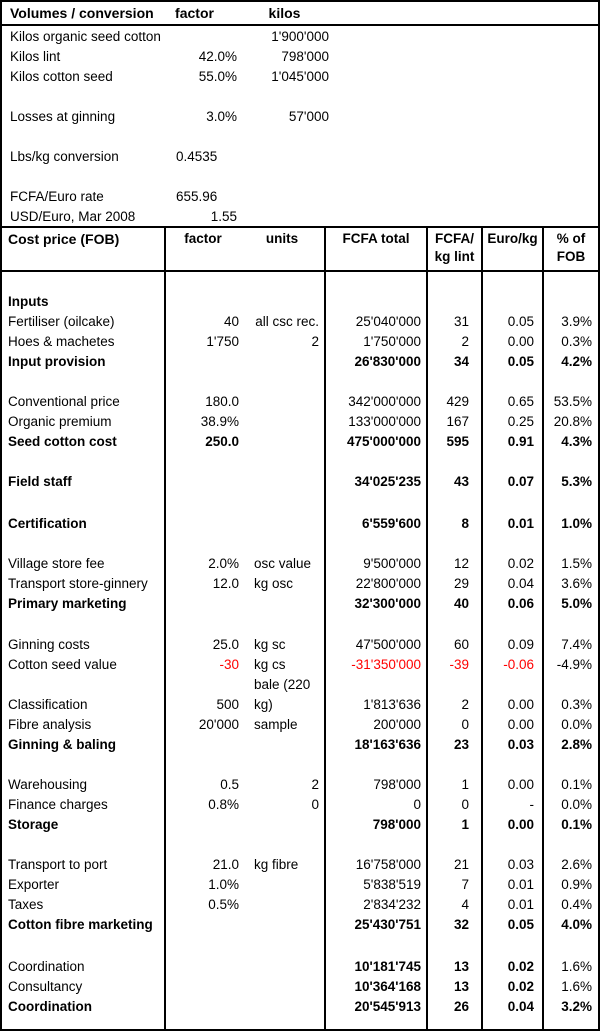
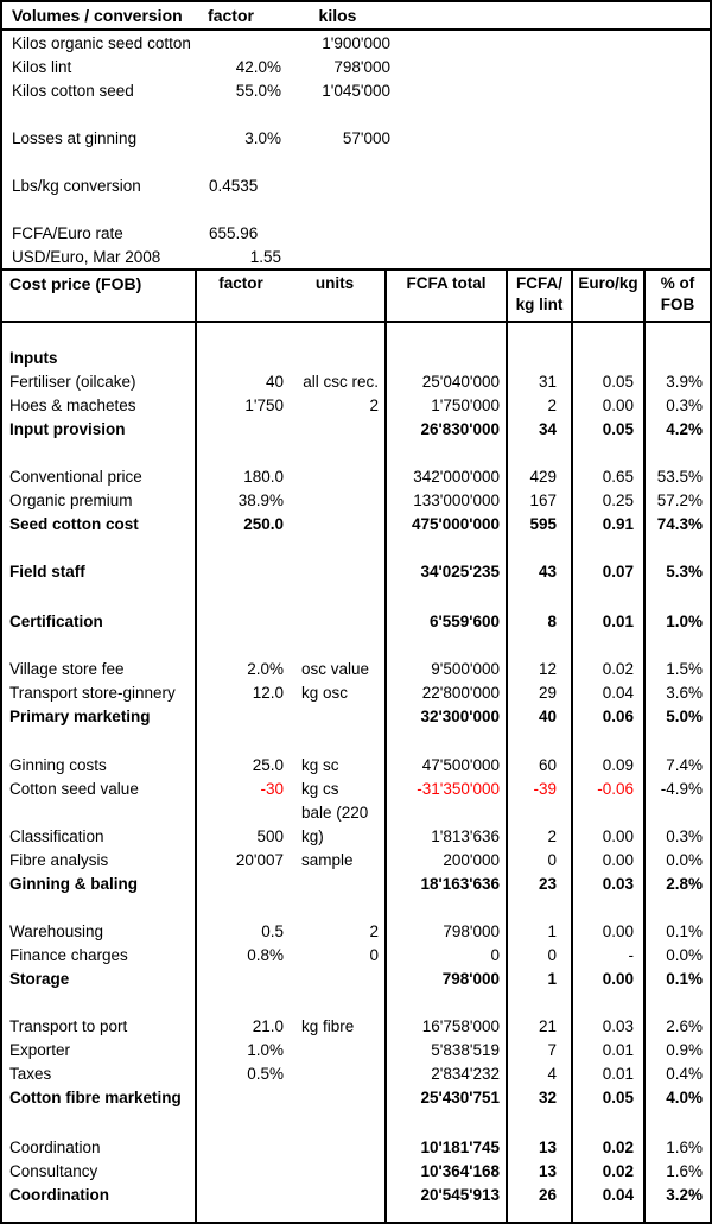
  Volumes / conversion	factor	kilos
  Kilos organic seed cotton		1'900'000
  Kilos lint	42.0%	798'000
  Kilos cotton seed	55.0%	1'045'000
  Losses at ginning	3.0%	57'000
  Lbs/kg conversion	0.4535
  FCFA/Euro rate	655.96
  USD/Euro, Mar 2008	1.55
  Cost price (FOB)	factor	units	FCFA total	FCFA/kg lint	Euro/kg	% ofFOB
  Inputs
  Fertiliser (oilcake)	40	all csc rec.	25'040'000	31	0.05	3.9%
  Hoes & machetes	1'750	2	1'750'000	2	0.00	0.3%
  Input provision			26'830'000	34	0.05	4.2%
  Conventional price	180.0		342'000'000	429	0.65	53.5%
- Organic premium	38.9%		133'000'000	167	0.25	20.8%
+ Organic premium	38.9%		133'000'000	167	0.25	57.2%
- Seed cotton cost	250.0		475'000'000	595	0.91	4.3%
+ Seed cotton cost	250.0		475'000'000	595	0.91	74.3%
  Field staff			34'025'235	43	0.07	5.3%
  Certification			6'559'600	8	0.01	1.0%
  Village store fee	2.0%	osc value	9'500'000	12	0.02	1.5%
  Transport store-ginnery	12.0	kg osc	22'800'000	29	0.04	3.6%
  Primary marketing			32'300'000	40	0.06	5.0%
  Ginning costs	25.0	kg sc	47'500'000	60	0.09	7.4%
  Cotton seed value	-30	kg cs	-31'350'000	-39	-0.06	-4.9%
  		bale (220
  Classification	500	kg)	1'813'636	2	0.00	0.3%
- Fibre analysis	20'000	sample	200'000	0	0.00	0.0%
+ Fibre analysis	20'007	sample	200'000	0	0.00	0.0%
  Ginning & baling			18'163'636	23	0.03	2.8%
  Warehousing	0.5	2	798'000	1	0.00	0.1%
  Finance charges	0.8%	0	0	0	-	0.0%
  Storage			798'000	1	0.00	0.1%
  Transport to port	21.0	kg fibre	16'758'000	21	0.03	2.6%
  Exporter	1.0%		5'838'519	7	0.01	0.9%
  Taxes	0.5%		2'834'232	4	0.01	0.4%
  Cotton fibre marketing			25'430'751	32	0.05	4.0%
  Coordination			10'181'745	13	0.02	1.6%
  Consultancy			10'364'168	13	0.02	1.6%
  Coordination			20'545'913	26	0.04	3.2%
